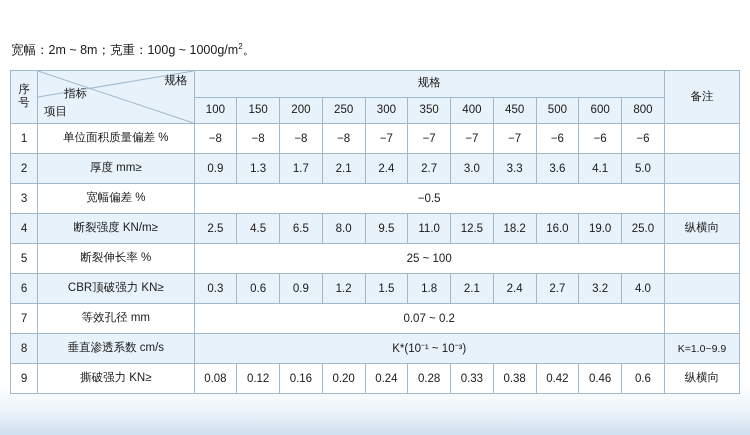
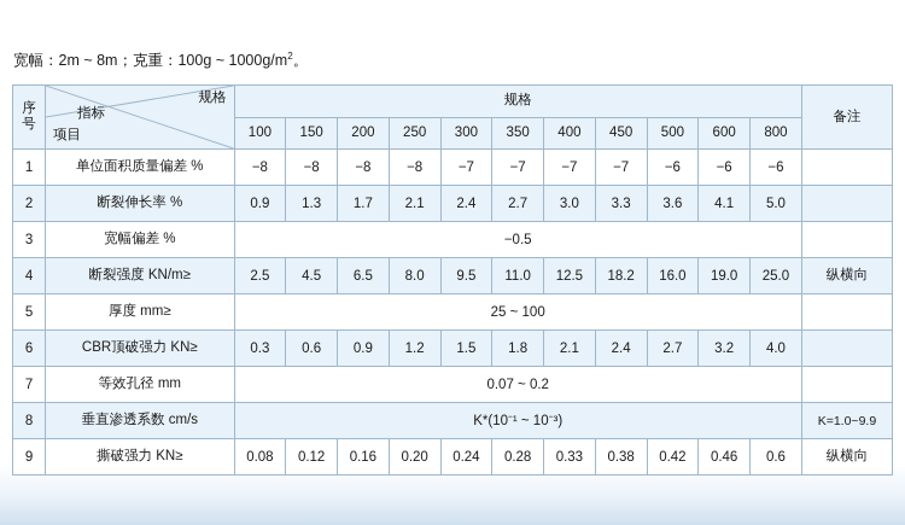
  宽幅：2m ~ 8m；克重：100g ~ 1000g/m2。
  序号	规格 指标 项目	规格	备注
  100	150	200	250	300	350	400	450	500	600	800
  1	单位面积质量偏差 %	−8	−8	−8	−8	−7	−7	−7	−7	−6	−6	−6
- 2	厚度 mm≥	0.9	1.3	1.7	2.1	2.4	2.7	3.0	3.3	3.6	4.1	5.0
+ 2	断裂伸长率 %	0.9	1.3	1.7	2.1	2.4	2.7	3.0	3.3	3.6	4.1	5.0
  3	宽幅偏差 %	−0.5
  4	断裂强度 KN/m≥	2.5	4.5	6.5	8.0	9.5	11.0	12.5	18.2	16.0	19.0	25.0	纵横向
- 5	断裂伸长率 %	25 ~ 100
+ 5	厚度 mm≥	25 ~ 100
  6	CBR顶破强力 KN≥	0.3	0.6	0.9	1.2	1.5	1.8	2.1	2.4	2.7	3.2	4.0
  7	等效孔径 mm	0.07 ~ 0.2
  8	垂直渗透系数 cm/s	K*(10⁻¹ ~ 10⁻³)	K=1.0~9.9
  9	撕破强力 KN≥	0.08	0.12	0.16	0.20	0.24	0.28	0.33	0.38	0.42	0.46	0.6	纵横向
